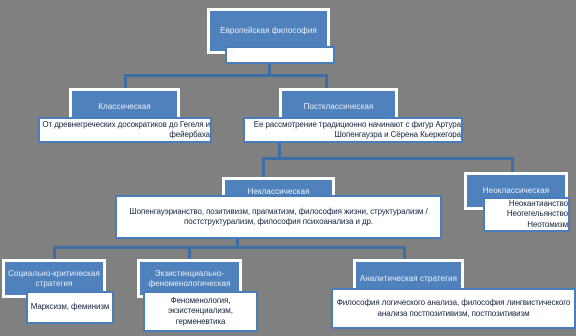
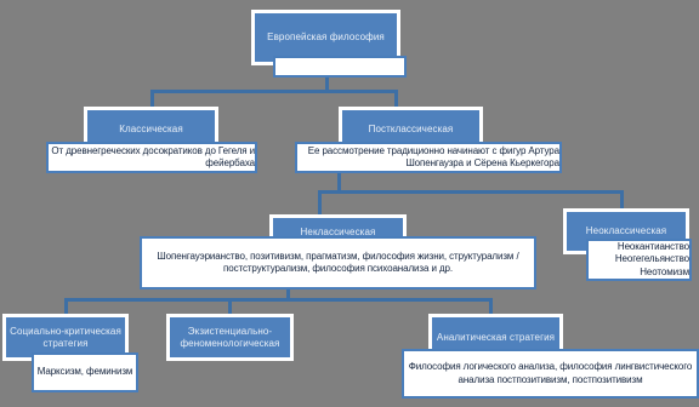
  Европейская философия
  Классическая
  От древнегреческих досократиков до Гегеля и фейербаха
  Постклассическая
  Ее рассмотрение традиционно начинают с фигур Артура Шопенгаузра и Сёрена Кьеркегора
  Неклассическая
  Шопенгауэрианство, позитивизм, прагматизм, философия жизни, структурализм / постструктурализм, философия психоанализа и др.
  Неоклассическая
  Неокантианство Неогегельянство Неотомизм
  Социально-критическая стратегия
  Марксизм, феминизм
  Экзистенциально-феноменологическая
- Феноменология, экзистенциализм, герменевтика
  Аналитическая стратегия
  Философия логического анализа, философия лингвистического анализа постпозитивизм, постпозитивизм
